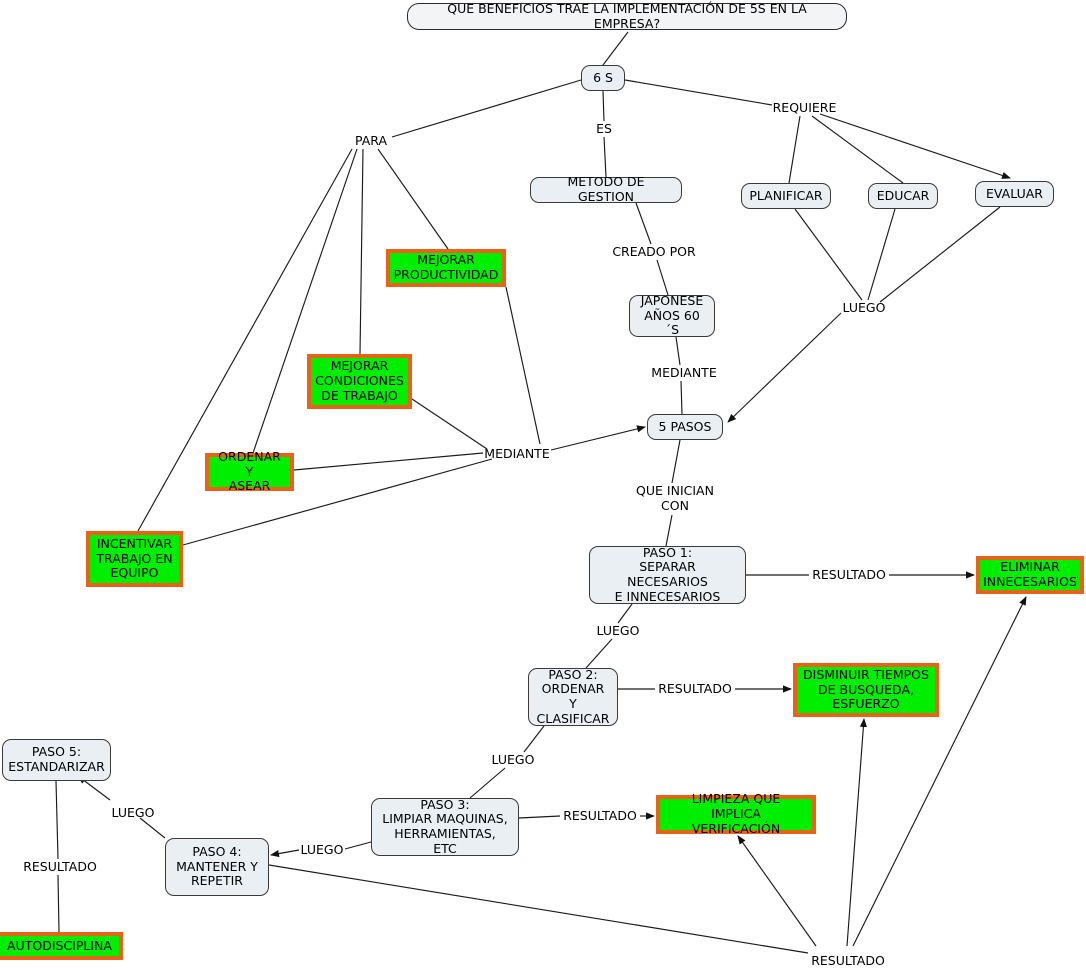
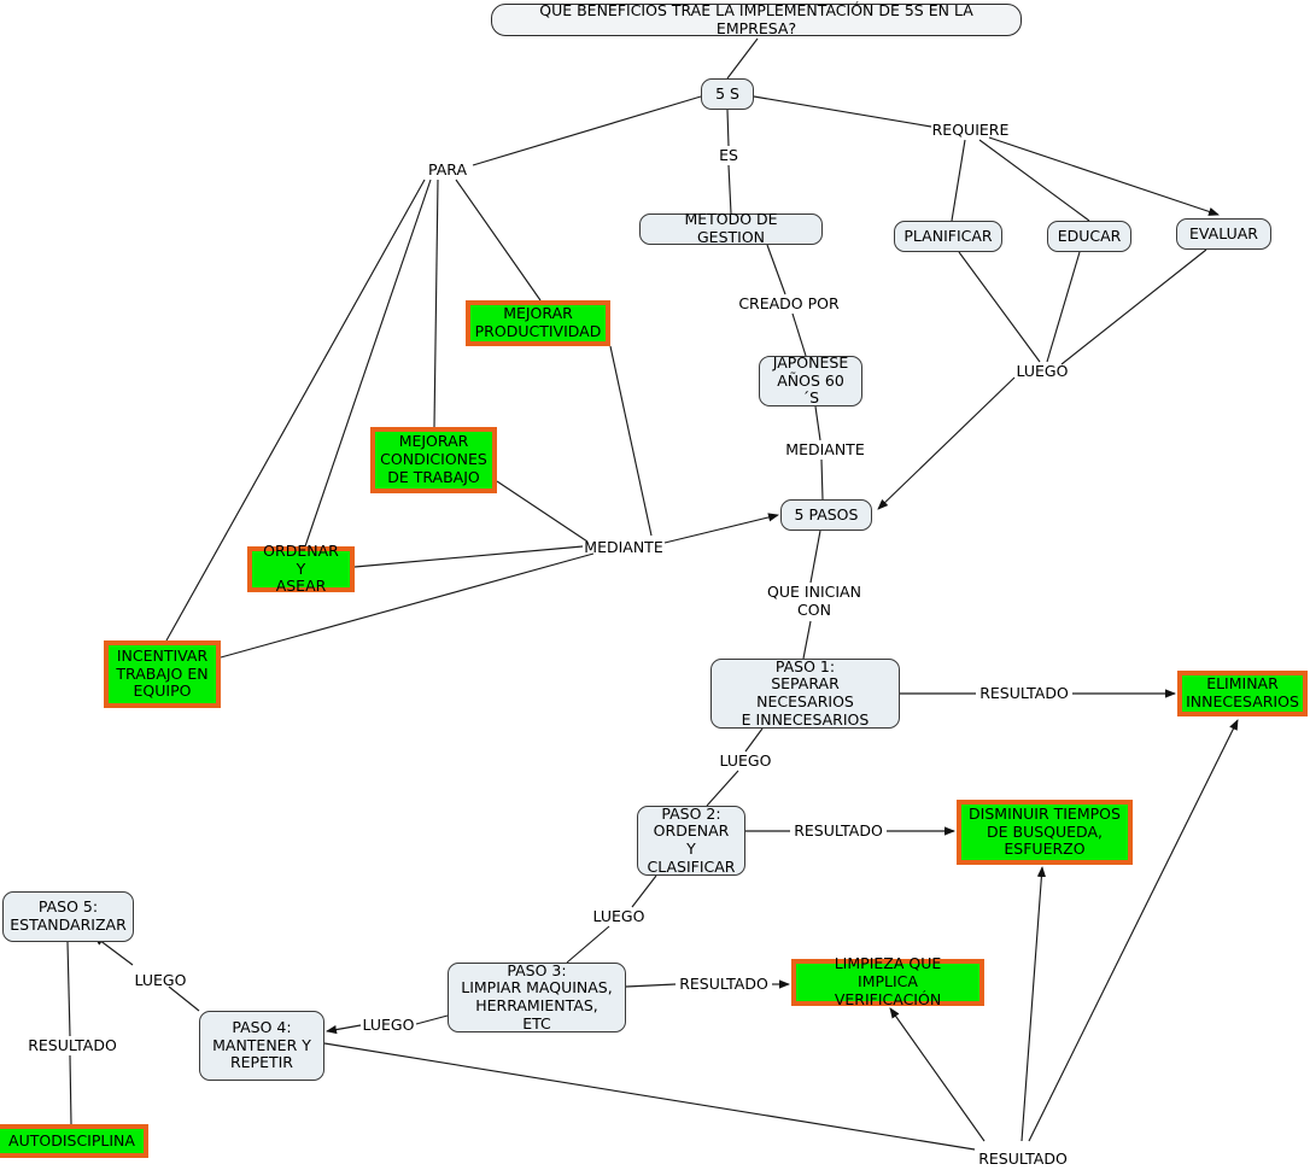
  QUE BENEFICIOS TRAE LA IMPLEMENTACIÓN DE 5S EN LA EMPRESA?
- 6 S
+ 5 S
  METODO DE GESTION
  PLANIFICAR
  EDUCAR
  EVALUAR
  JAPONESE
  AÑOS 60´S
  5 PASOS
  PASO 1:
  SEPARAR NECESARIOS
  E INNECESARIOS
  PASO 2:
  ORDENAR Y
  CLASIFICAR
  PASO 3:
  LIMPIAR MAQUINAS,
  HERRAMIENTAS, ETC
  PASO 4:
  MANTENER Y
  REPETIR
  PASO 5:
  ESTANDARIZAR
  MEJORAR
  PRODUCTIVIDAD
  MEJORAR
  CONDICIONES
  DE TRABAJO
  ORDENAR Y
  ASEAR
  INCENTIVAR
  TRABAJO EN
  EQUIPO
  ELIMINAR
  INNECESARIOS
  DISMINUIR TIEMPOS
  DE BUSQUEDA,
  ESFUERZO
  LIMPIEZA QUE IMPLICA
  VERIFICACIÓN
  AUTODISCIPLINA
  PARA
  ES
  REQUIERE
  CREADO POR
  LUEGO
  MEDIANTE
  MEDIANTE
  QUE INICIAN
  CON
  RESULTADO
  LUEGO
  RESULTADO
  LUEGO
  RESULTADO
  LUEGO
  LUEGO
  RESULTADO
  RESULTADO
